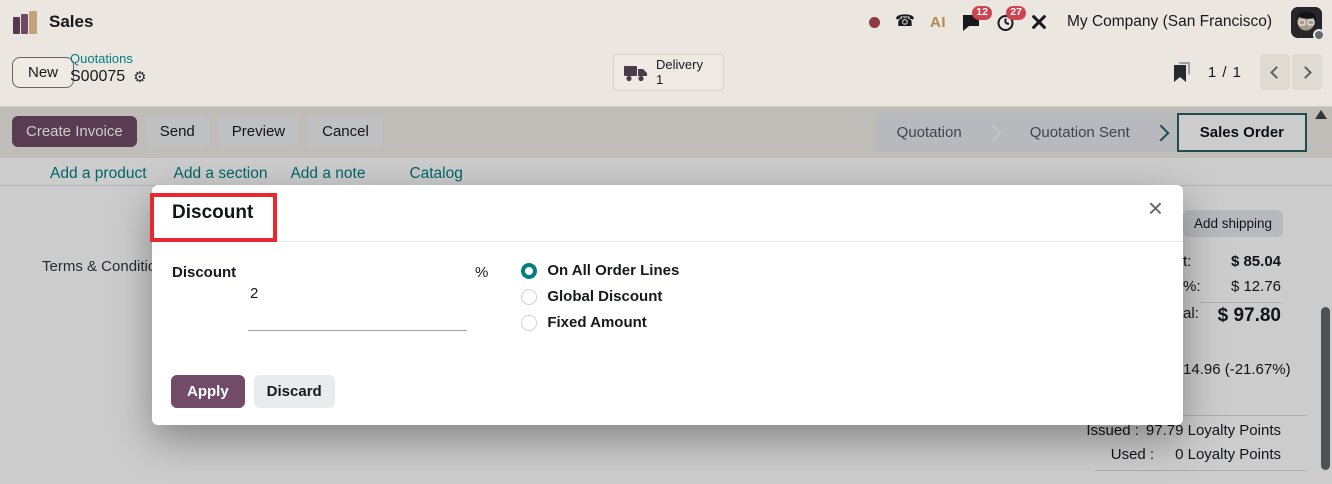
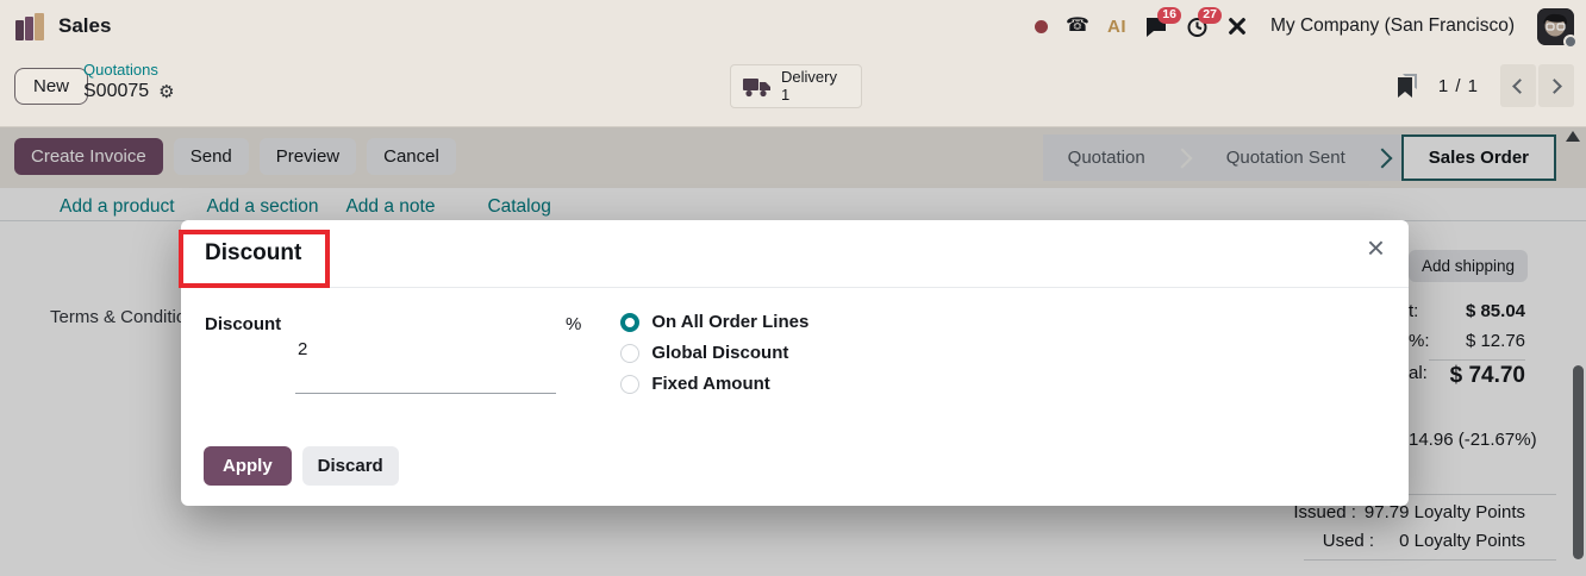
  Sales
  ☎
  AI
- 12
+ 16
  27
  My Company (San Francisco)
  New
  Quotations
  S00075
  ⚙
  Delivery
  1
  1 / 1
  Create Invoice
  Send
  Preview
  Cancel
  Quotation
  Quotation Sent
  Sales Order
  Add a product
  Add a section
  Add a note
  Catalog
  Terms & Conditi
  Add shipping
  t:
  $ 85.04
  %:
  $ 12.76
  al:
- $ 97.80
+ $ 74.70
  14.96 (-21.67%)
  Issued :
  97.79 Loyalty Points
  Used :
  0 Loyalty Points
  Discount
  ×
  Discount
  2
  %
  On All Order Lines
  Global Discount
  Fixed Amount
  Apply
  Discard
